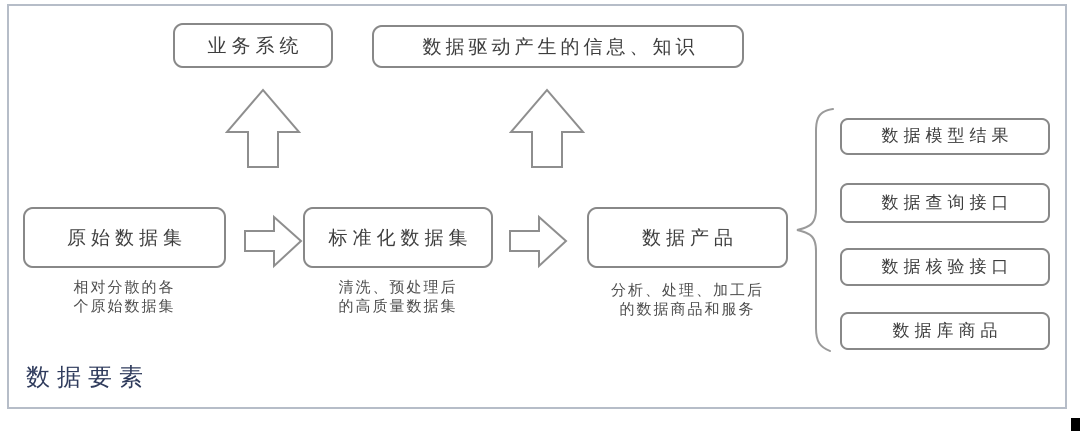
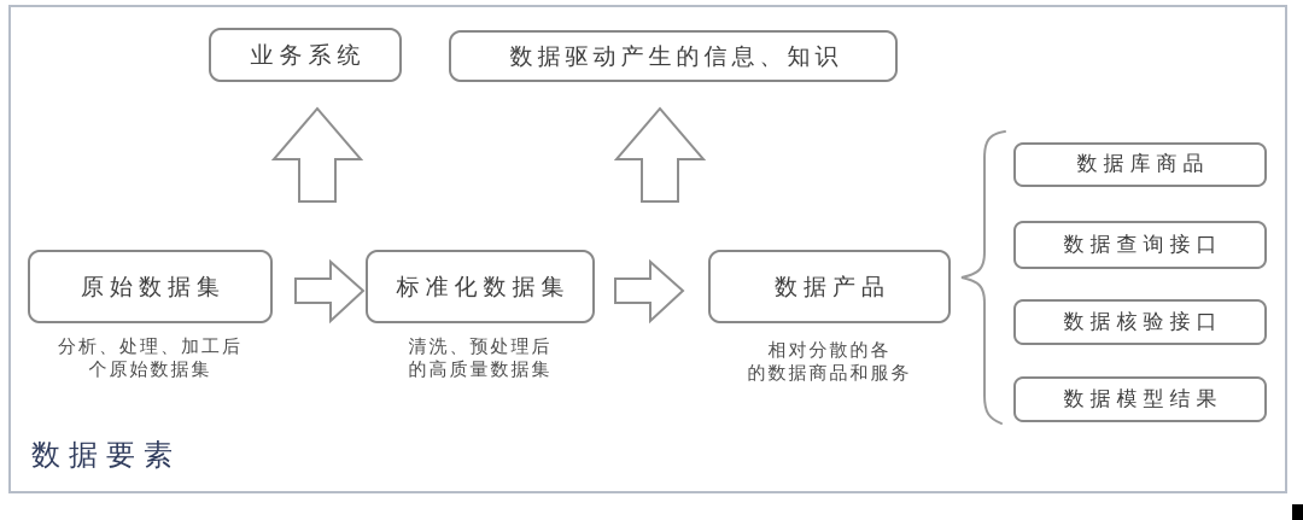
  业务系统
  数据驱动产生的信息、知识
  原始数据集
  标准化数据集
  数据产品
- 相对分散的各
+ 分析、处理、加工后
  个原始数据集
  清洗、预处理后
  的高质量数据集
- 分析、处理、加工后
+ 相对分散的各
  的数据商品和服务
- 数据模型结果
+ 数据库商品
  数据查询接口
  数据核验接口
- 数据库商品
+ 数据模型结果
  数据要素
